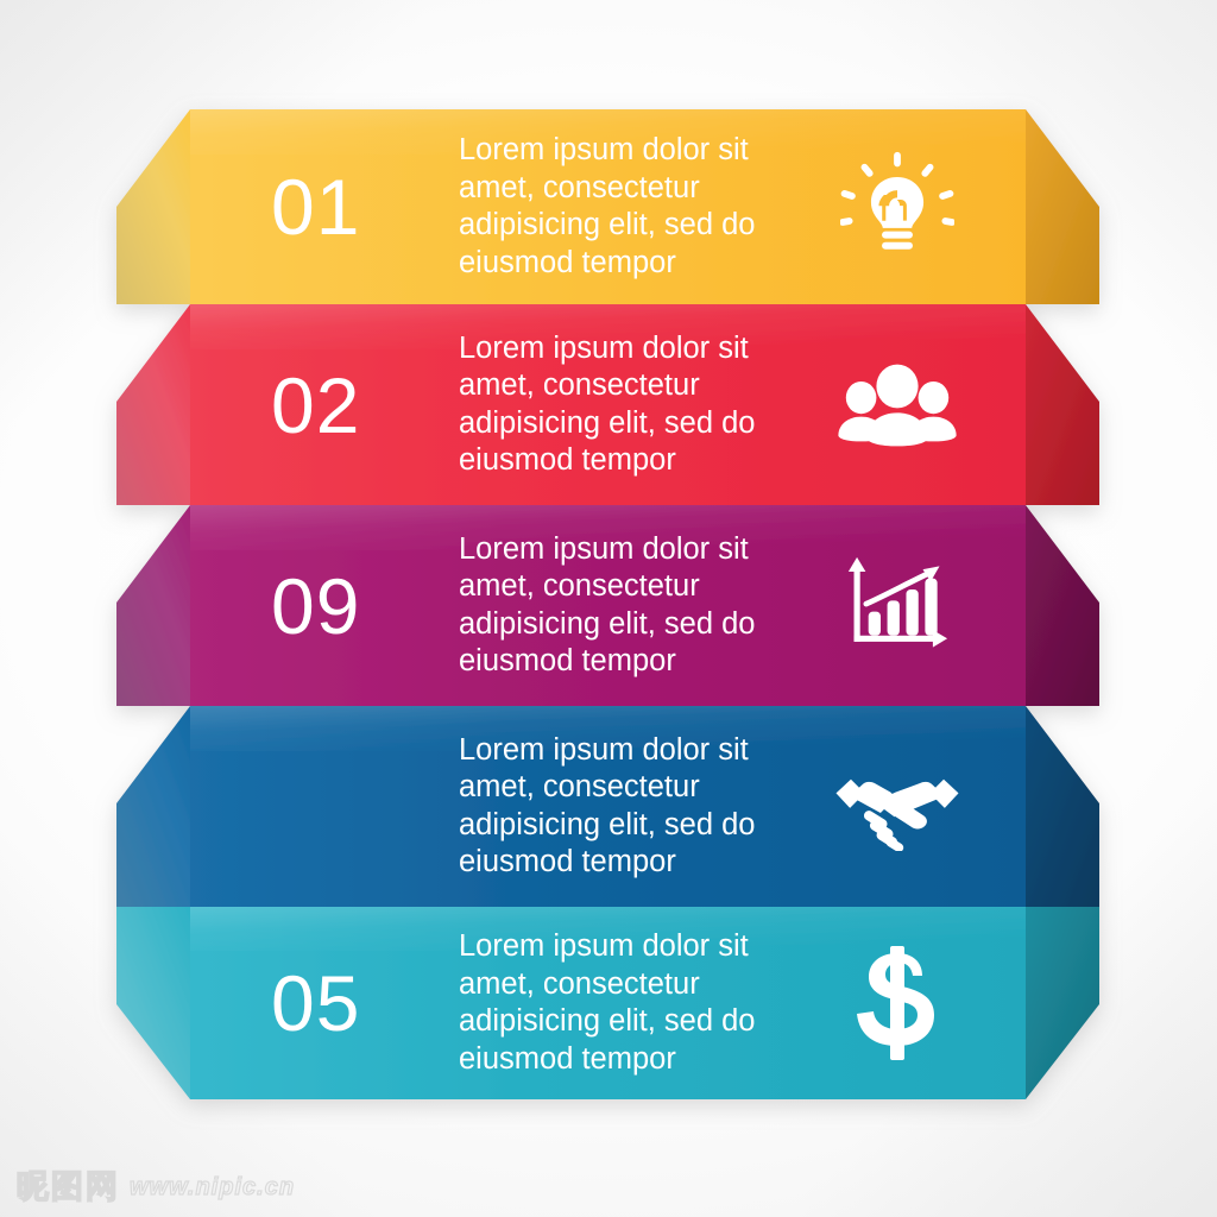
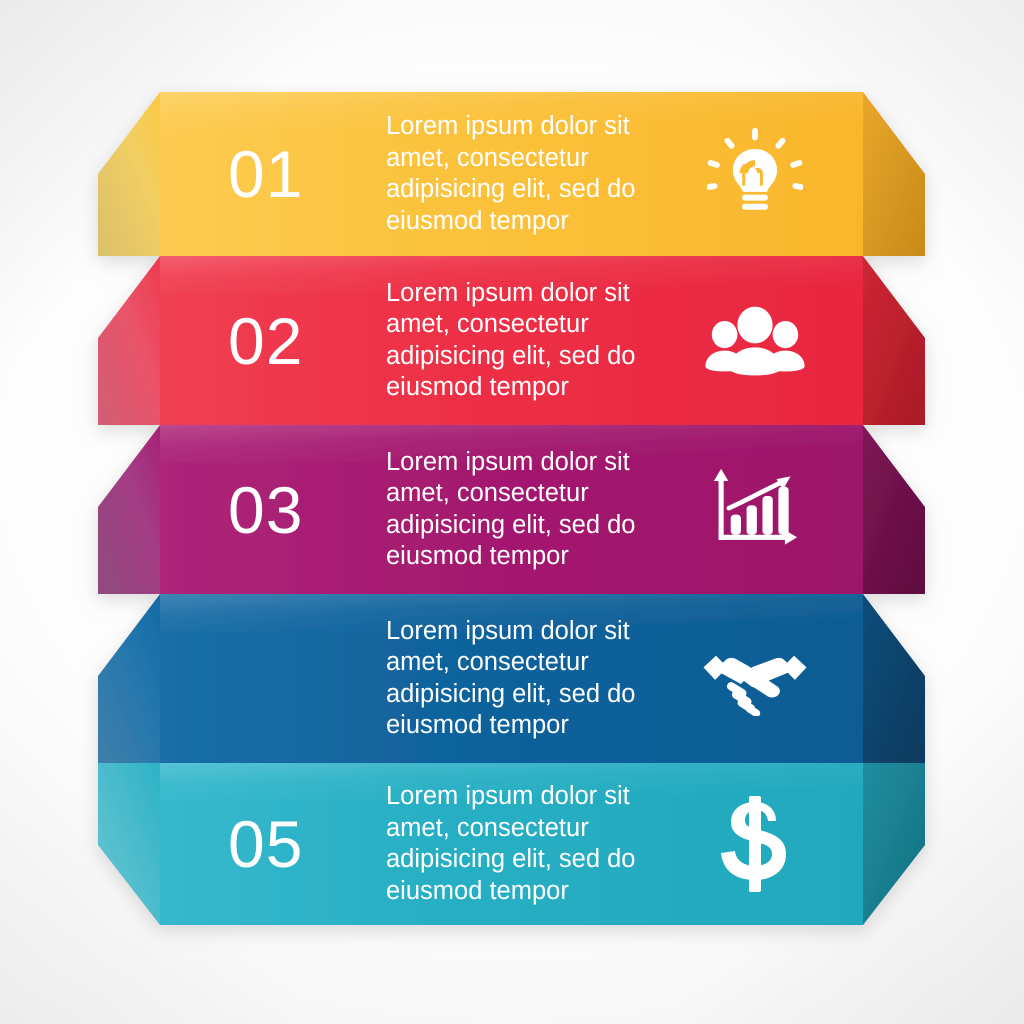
  01
  Lorem ipsum dolor sit amet, consectetur adipisicing elit, sed do eiusmod tempor
  02
  Lorem ipsum dolor sit amet, consectetur adipisicing elit, sed do eiusmod tempor
- 09
+ 03
  Lorem ipsum dolor sit amet, consectetur adipisicing elit, sed do eiusmod tempor
  Lorem ipsum dolor sit amet, consectetur adipisicing elit, sed do eiusmod tempor
  05
  Lorem ipsum dolor sit amet, consectetur adipisicing elit, sed do eiusmod tempor
- 昵图网
- www.nipic.cn
